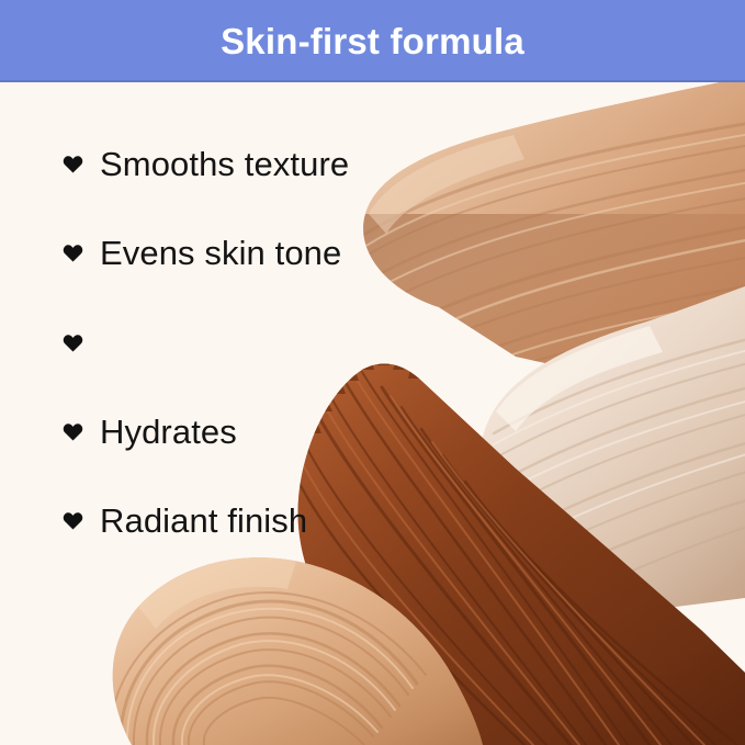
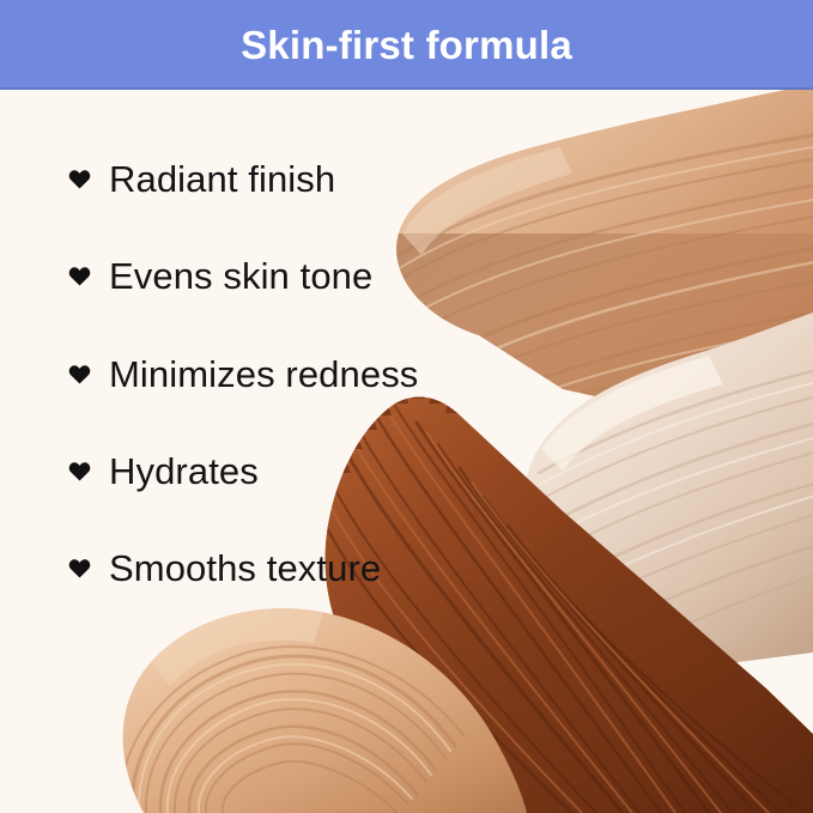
  Skin-first formula
- Smooths texture
+ Radiant finish
  Evens skin tone
+ Minimizes redness
  Hydrates
- Radiant finish
+ Smooths texture
